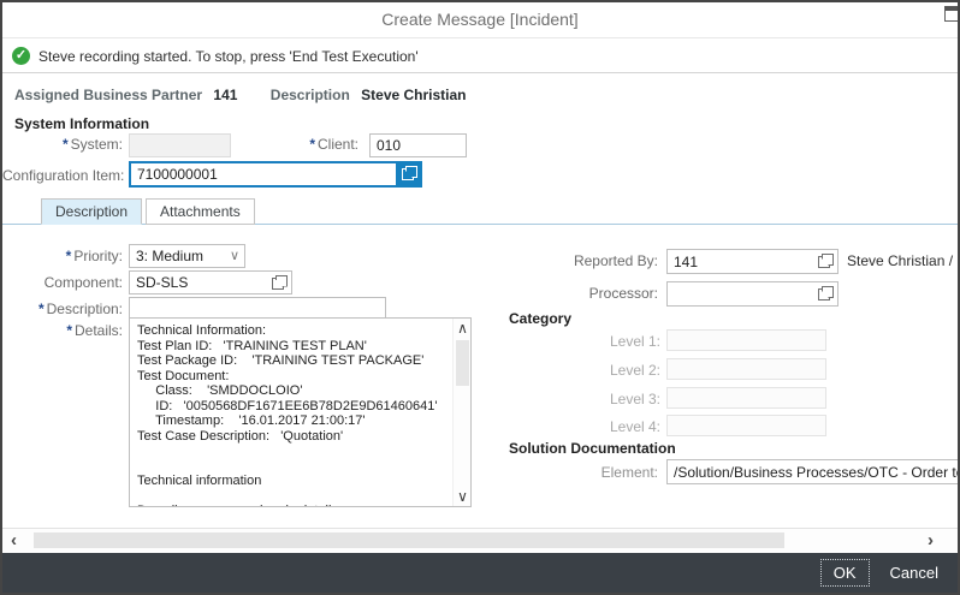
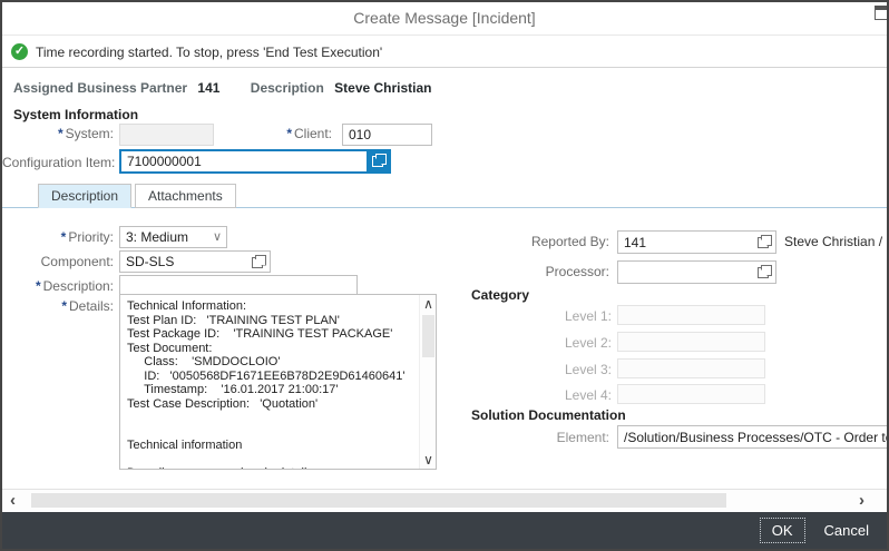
  Create Message [Incident]
  ✓
- Steve recording started. To stop, press 'End Test Execution'
+ Time recording started. To stop, press 'End Test Execution'
  Assigned Business Partner 141 Description Steve Christian
  System Information
  * System:
  * Client:
  010
  Configuration Item:
  7100000001
  Description
  Attachments
  * Priority:
  3: Medium
  ∨
  Component:
  SD-SLS
  * Description:
  * Details:
  Technical Information:
  Test Plan ID: 'TRAINING TEST PLAN'
  Test Package ID: 'TRAINING TEST PACKAGE'
  Test Document:
  Class: 'SMDDOCLOIO'
  ID: '0050568DF1671EE6B78D2E9D61460641'
  Timestamp: '16.01.2017 21:00:17'
  Test Case Description: 'Quotation'
  Technical information
  ∧
  ∨
  Reported By:
  141
  Steve Christian /
  Processor:
  Category
  Level 1:
  Level 2:
  Level 3:
  Level 4:
  Solution Documentation
  Element:
  /Solution/Business Processes/OTC - Order t
  ‹
  ›
  OK
  Cancel
